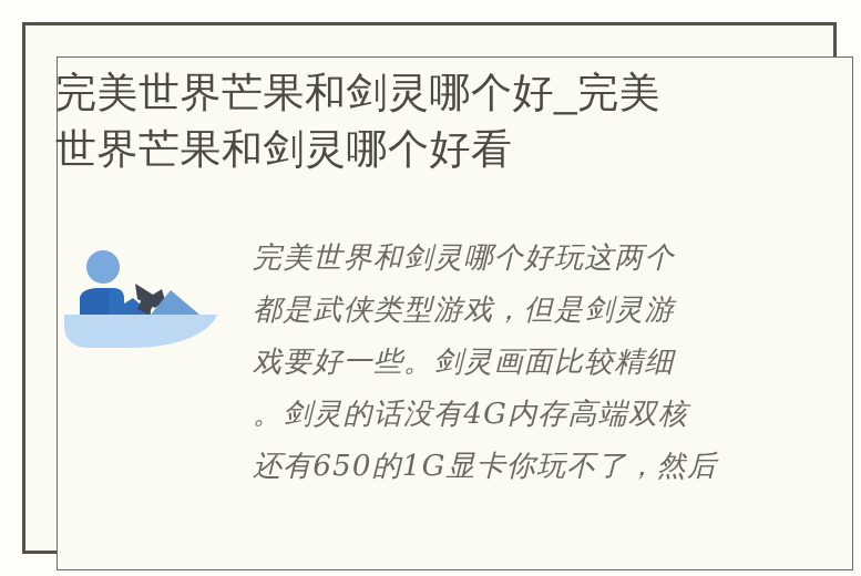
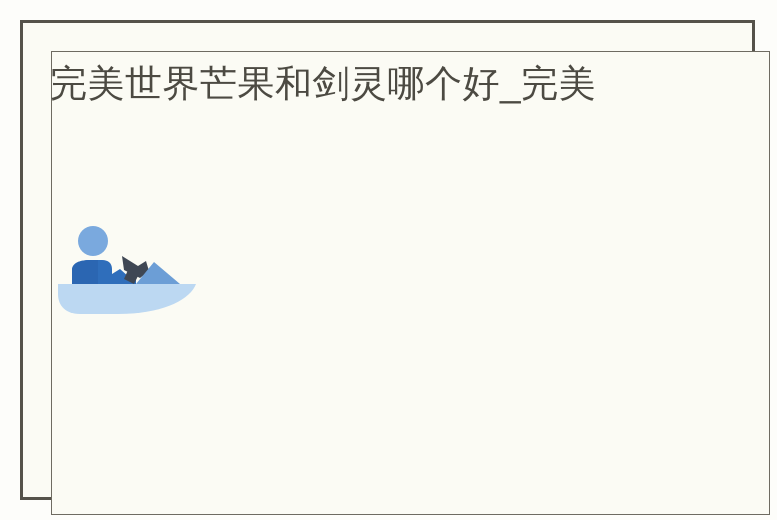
  完美世界芒果和剑灵哪个好_完美
- 世界芒果和剑灵哪个好看
- 完美世界和剑灵哪个好玩这两个
- 都是武侠类型游戏，但是剑灵游
- 戏要好一些。剑灵画面比较精细
- 。剑灵的话没有4G内存高端双核
- 还有650的1G显卡你玩不了，然后
